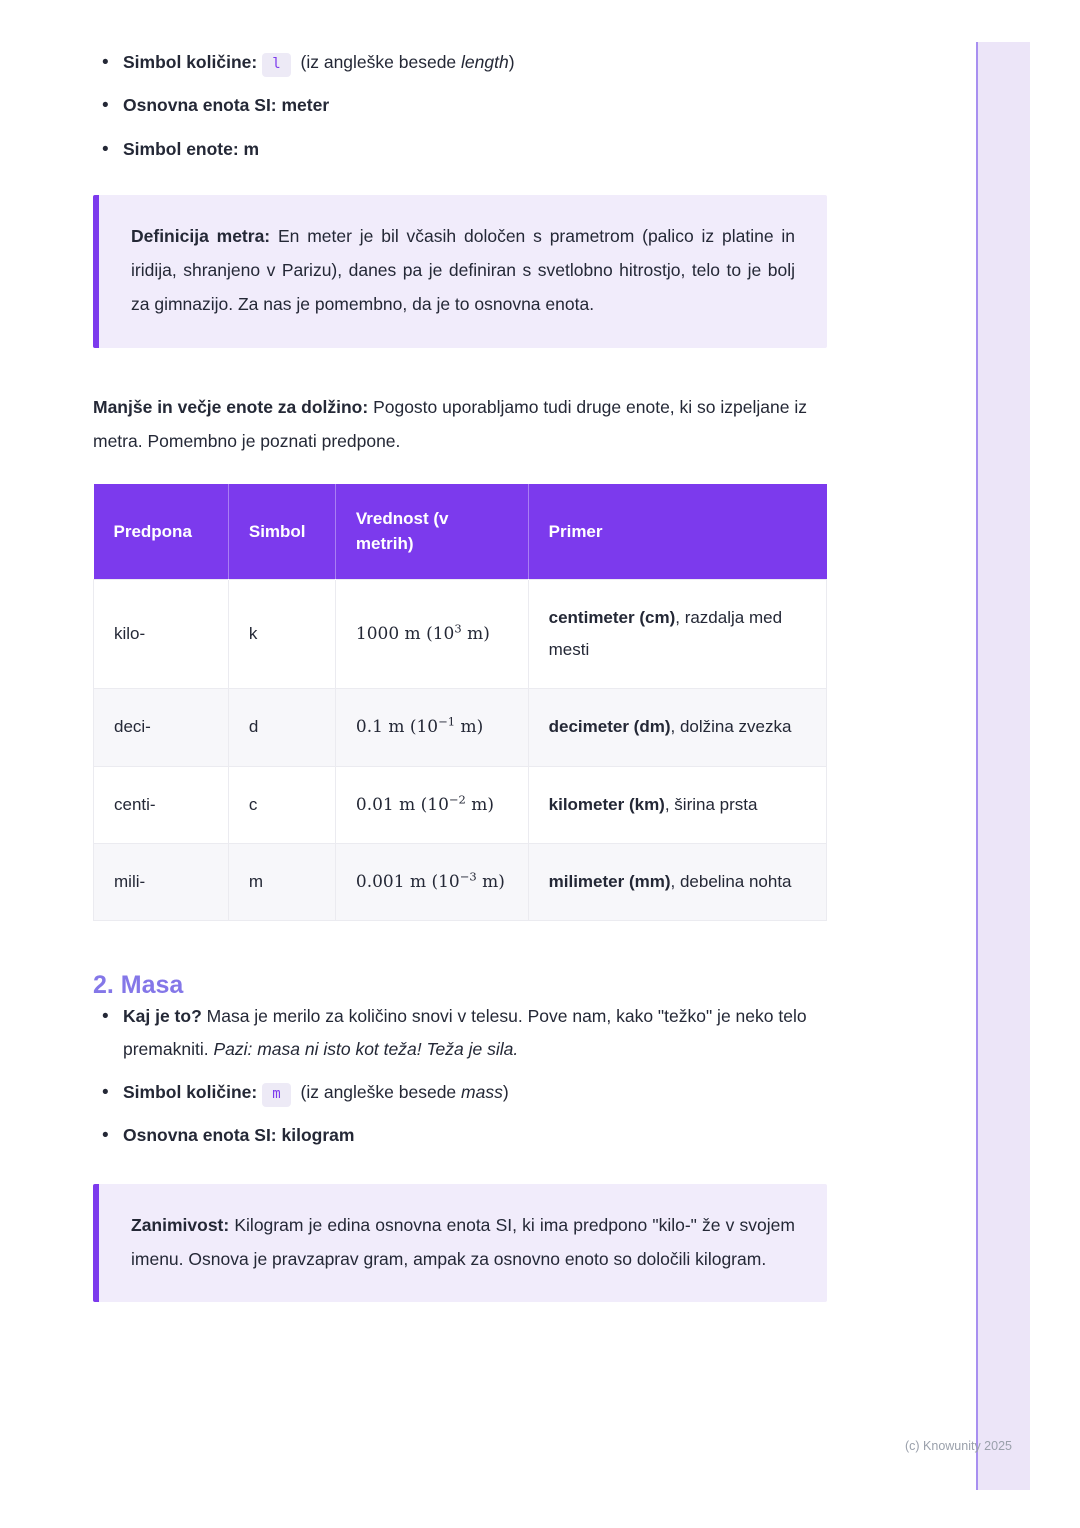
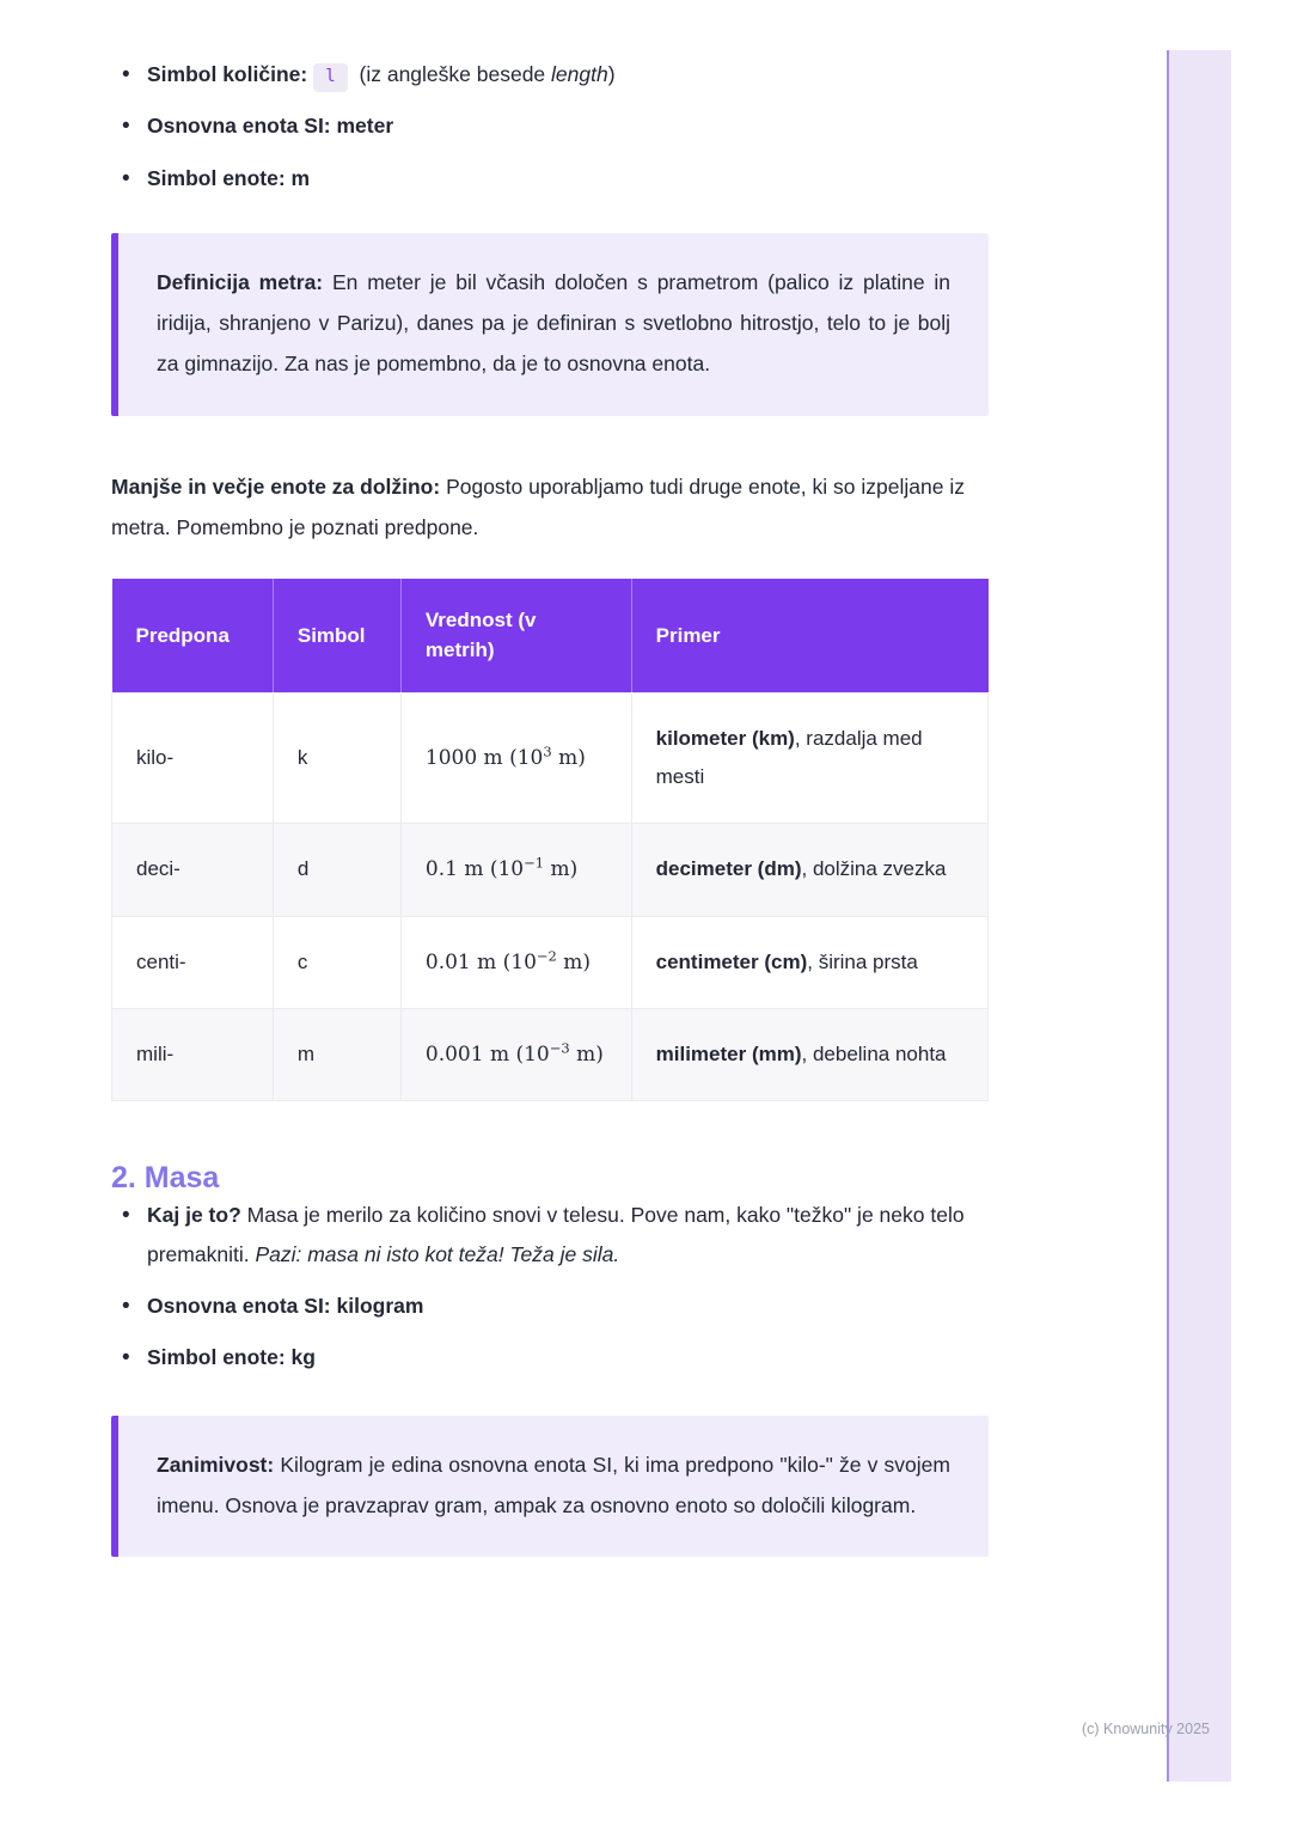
  (c) Knowunity 2025
  Simbol količine: l (iz angleške besede length)
  Osnovna enota SI: meter
  Simbol enote: m
  Definicija metra: En meter je bil včasih določen s prametrom (palico iz platine in iridija, shranjeno v Parizu), danes pa je definiran s svetlobno hitrostjo, telo to je bolj za gimnazijo. Za nas je pomembno, da je to osnovna enota.
  Manjše in večje enote za dolžino: Pogosto uporabljamo tudi druge enote, ki so izpeljane iz metra. Pomembno je poznati predpone.
  Predpona	Simbol	Vrednost (v metrih)	Primer
- kilo-	k	1000 m (103 m)	centimeter (cm), razdalja med mesti
+ kilo-	k	1000 m (103 m)	kilometer (km), razdalja med mesti
  deci-	d	0.1 m (10−1 m)	decimeter (dm), dolžina zvezka
- centi-	c	0.01 m (10−2 m)	kilometer (km), širina prsta
+ centi-	c	0.01 m (10−2 m)	centimeter (cm), širina prsta
  mili-	m	0.001 m (10−3 m)	milimeter (mm), debelina nohta
  2. Masa
  Kaj je to? Masa je merilo za količino snovi v telesu. Pove nam, kako "težko" je neko telo premakniti. Pazi: masa ni isto kot teža! Teža je sila.
- Simbol količine: m (iz angleške besede mass)
  Osnovna enota SI: kilogram
+ Simbol enote: kg
  Zanimivost: Kilogram je edina osnovna enota SI, ki ima predpono "kilo-" že v svojem imenu. Osnova je pravzaprav gram, ampak za osnovno enoto so določili kilogram.
